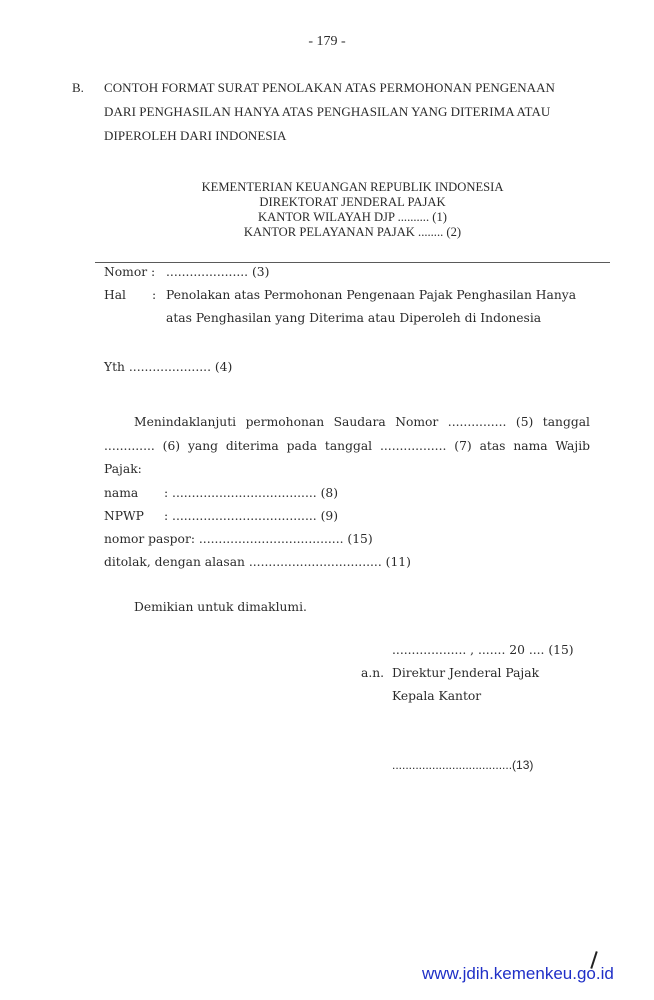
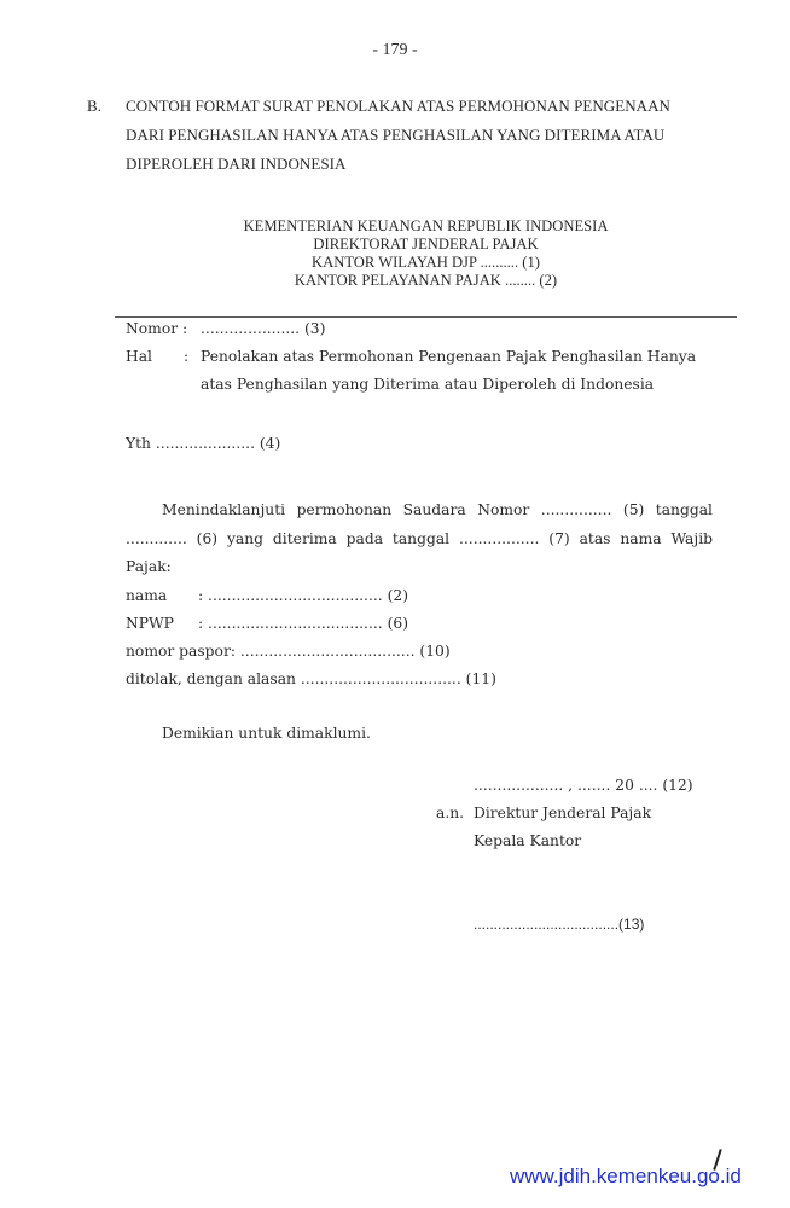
  - 179 -
  B.
  CONTOH FORMAT SURAT PENOLAKAN ATAS PERMOHONAN PENGENAAN
  DARI PENGHASILAN HANYA ATAS PENGHASILAN YANG DITERIMA ATAU
  DIPEROLEH DARI INDONESIA
  KEMENTERIAN KEUANGAN REPUBLIK INDONESIA
  DIREKTORAT JENDERAL PAJAK
  KANTOR WILAYAH DJP .......... (1)
  KANTOR PELAYANAN PAJAK ........ (2)
  Nomor :
  ..................... (3)
  Hal
  :
  Penolakan atas Permohonan Pengenaan Pajak Penghasilan Hanya
  atas Penghasilan yang Diterima atau Diperoleh di Indonesia
  Yth ..................... (4)
  Menindaklanjuti permohonan Saudara Nomor ............... (5) tanggal
  ............. (6) yang diterima pada tanggal ................. (7) atas nama Wajib
  Pajak:
  nama
- : ..................................... (8)
+ : ..................................... (2)
  NPWP
- : ..................................... (9)
+ : ..................................... (6)
- nomor paspor: ..................................... (15)
+ nomor paspor: ..................................... (10)
  ditolak, dengan alasan .................................. (11)
  Demikian untuk dimaklumi.
- ................... , ....... 20 .... (15)
+ ................... , ....... 20 .... (12)
  a.n.
  Direktur Jenderal Pajak
  Kepala Kantor
  ....................................(13)
  www.jdih.kemenkeu.go.id
